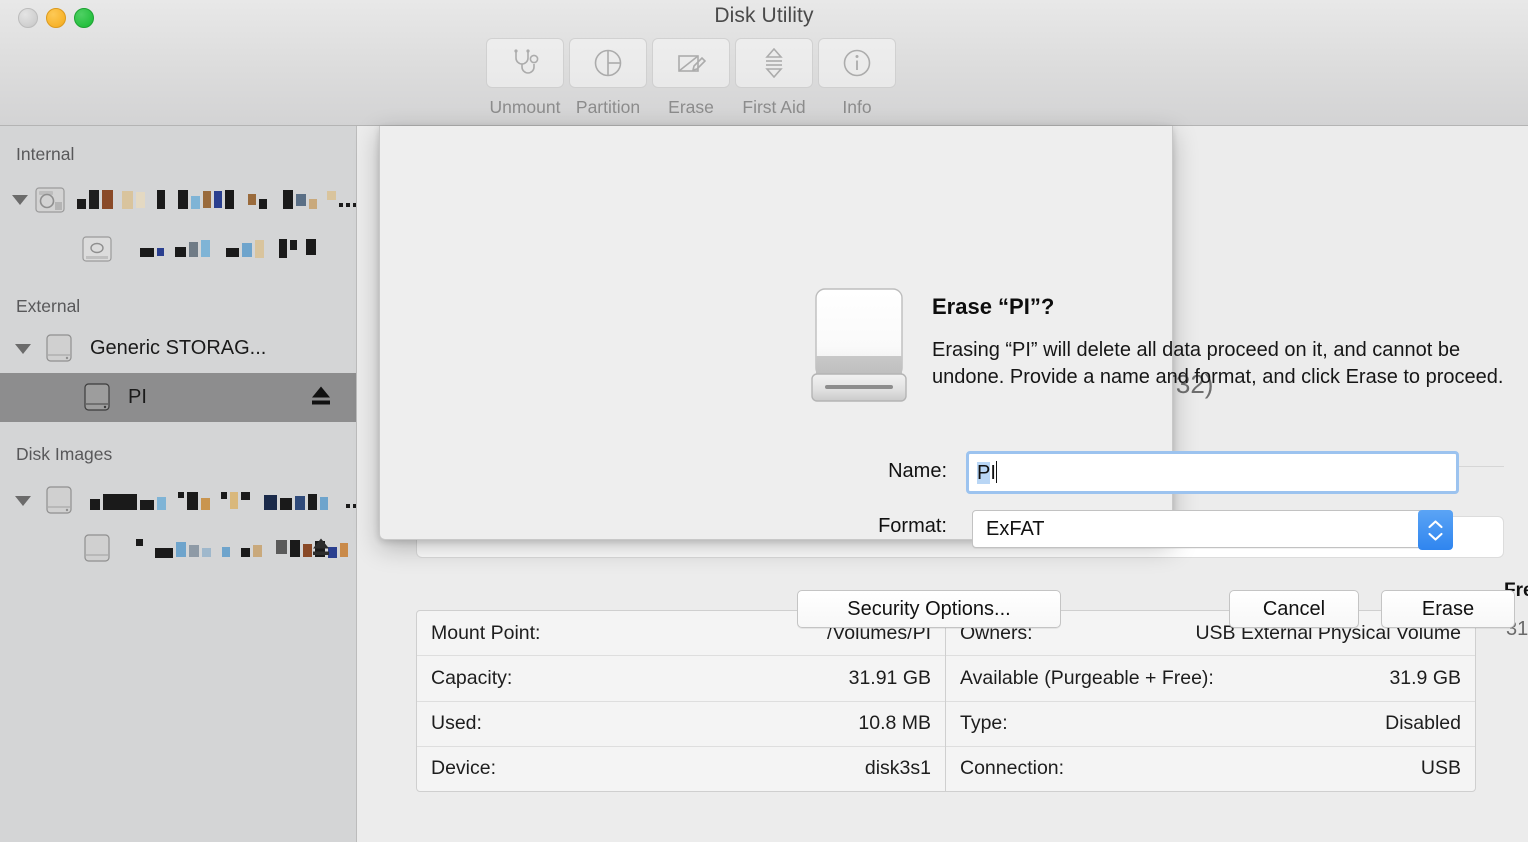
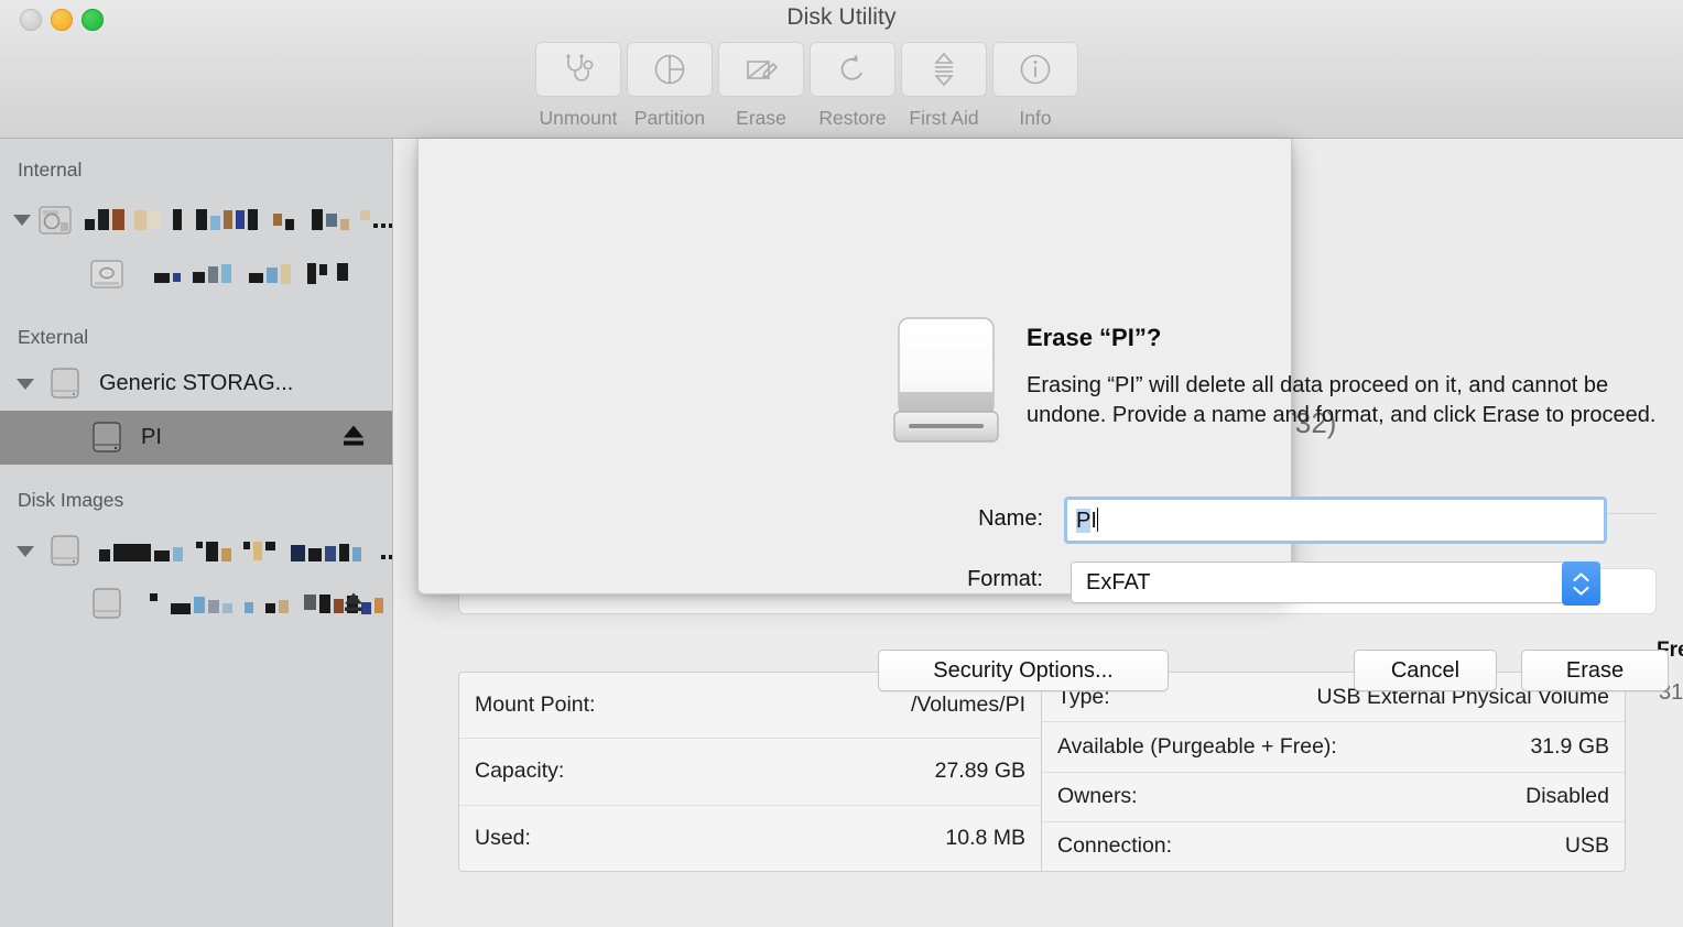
  Disk Utility
  Unmount
  Partition
  Erase
+ Restore
  First Aid
  Info
  Internal
  External
  Generic STORAG...
  PI
  Disk Images
  32)
  Mount Point:
  /Volumes/PI
  Capacity:
- 31.91 GB
+ 27.89 GB
  Used:
  10.8 MB
- Device:
- disk3s1
- Owners:
+ Type:
  USB External Physical Volume
  Available (Purgeable + Free):
  31.9 GB
- Type:
+ Owners:
  Disabled
  Connection:
  USB
  Erase “PI”?
  Erasing “PI” will delete all data proceed on it, and cannot be undone. Provide a name and format, and click Erase to proceed.
  Name:
  PI
  Format:
  ExFAT
  Security Options...
  Cancel
  Erase
